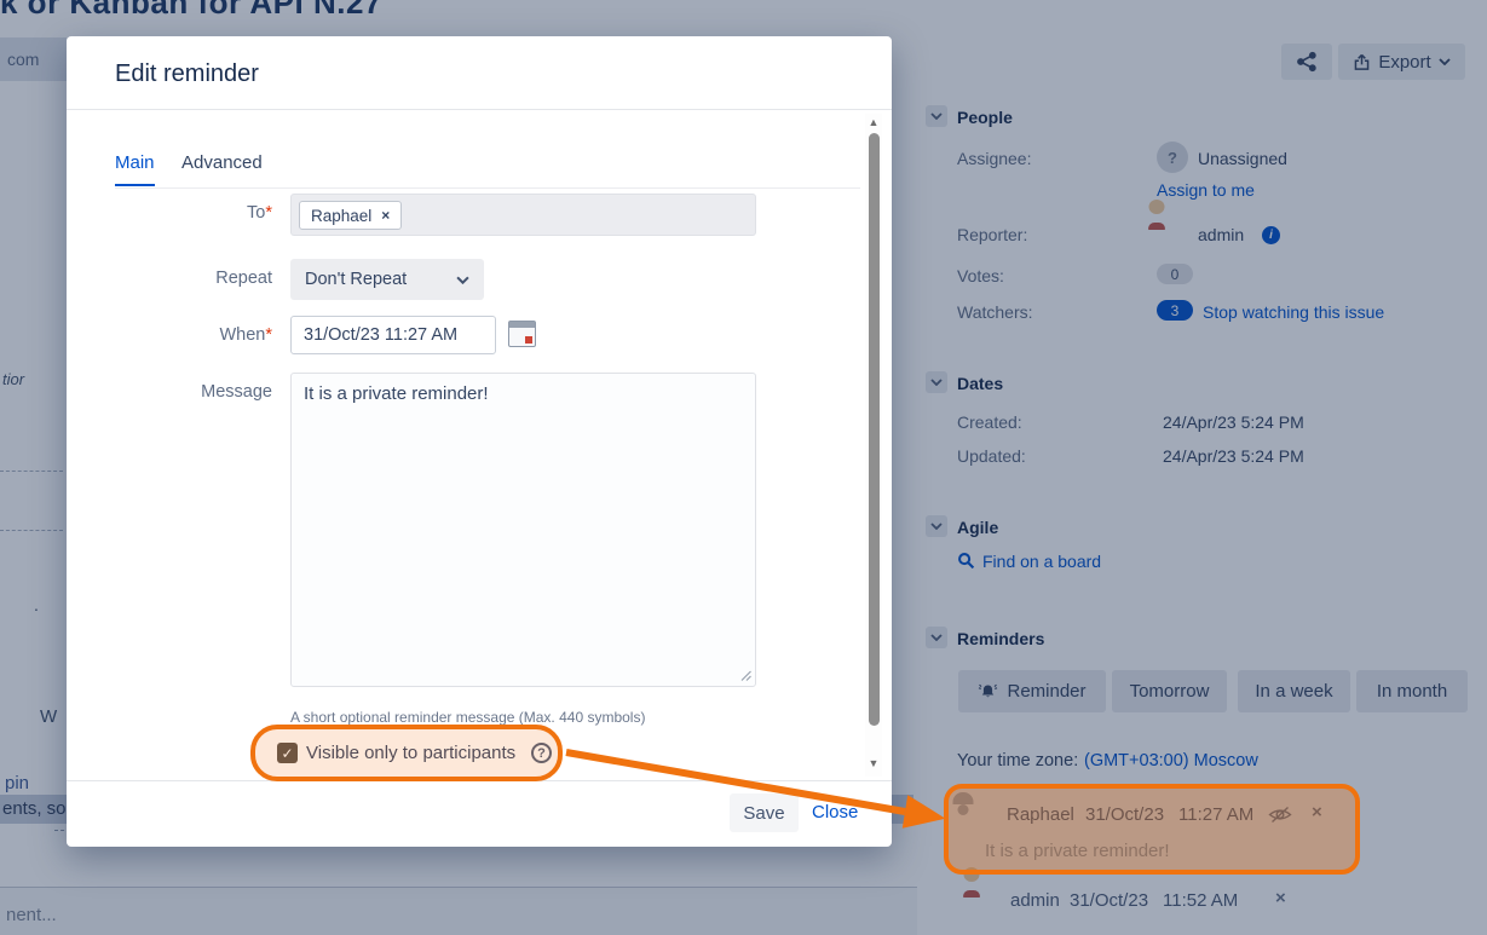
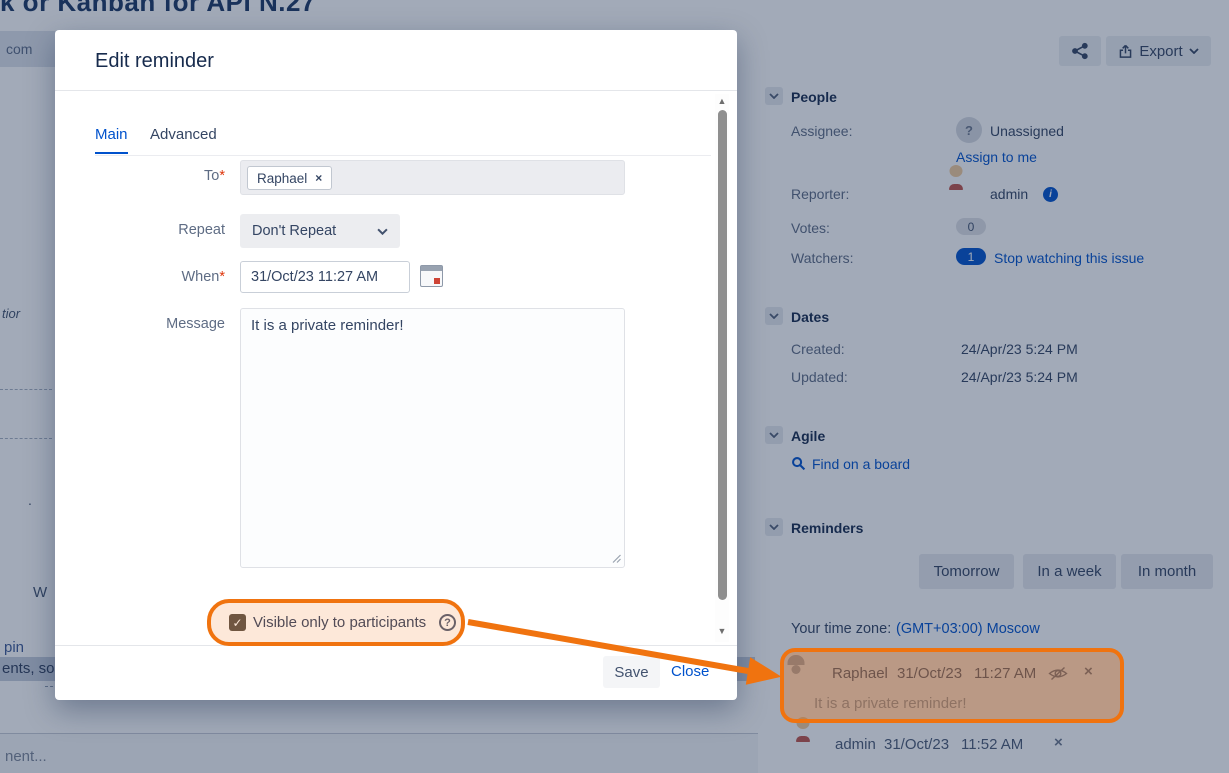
  k or Kanban for API N.27
  com
  tior
  .
  W
  pin
  nent...
  Export
  People
  Assignee:
  ?
  Unassigned
  Assign to me
  Reporter:
  admin
  i
  Votes:
  0
  Watchers:
- 3
+ 1
  Stop watching this issue
  Dates
  Created:
  24/Apr/23 5:24 PM
  Updated:
  24/Apr/23 5:24 PM
  Agile
  Find on a board
  Reminders
- Reminder
  Tomorrow
  In a week
  In month
  Your time zone:
  (GMT+03:00) Moscow
  Raphael
  31/Oct/23
  11:27 AM
  ×
  It is a private reminder!
  admin
  31/Oct/23
  11:52 AM
  ×
  Edit reminder
  Main
  Advanced
  To*
  Raphael
  ×
  Repeat
  Don't Repeat
  When*
  31/Oct/23 11:27 AM
  Message
  It is a private reminder!
- A short optional reminder message (Max. 440 symbols)
  ✓
  Visible only to participants
  ?
  Save
  Close
  ▲
  ▼
